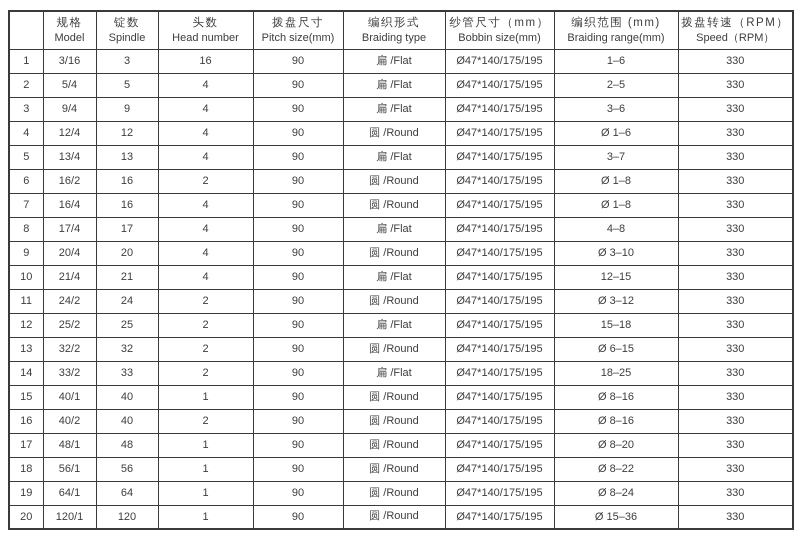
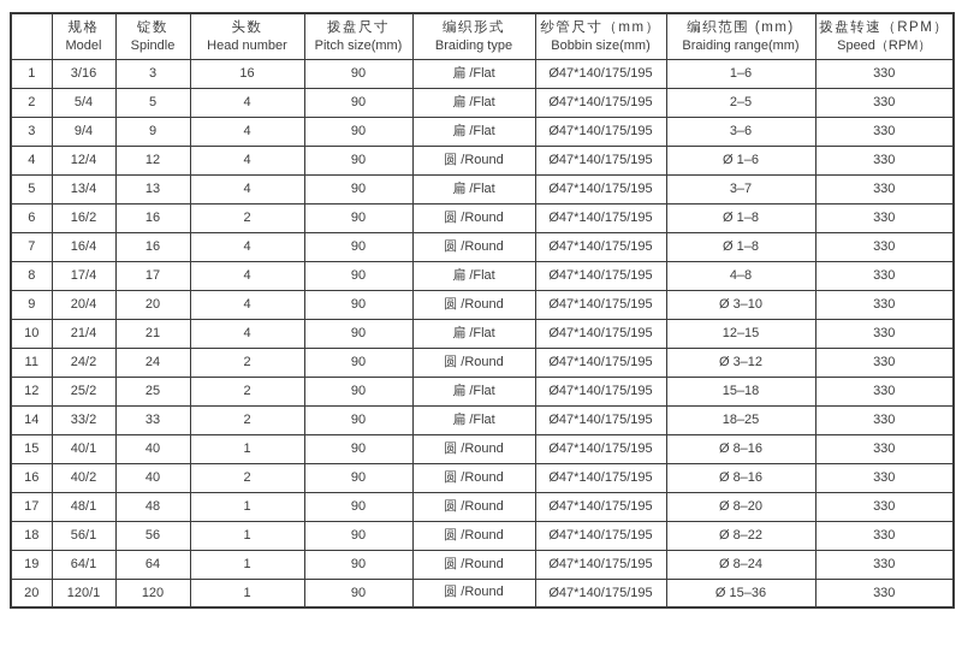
  	规格Model	锭数Spindle	头数Head number	拨盘尺寸Pitch size(mm)	编织形式Braiding type	纱管尺寸（mm）Bobbin size(mm)	编织范围 (mm)Braiding range(mm)	拨盘转速（RPM）Speed（RPM）
  1	3/16	3	16	90	扁 /Flat	Ø47*140/175/195	1–6	330
  2	5/4	5	4	90	扁 /Flat	Ø47*140/175/195	2–5	330
  3	9/4	9	4	90	扁 /Flat	Ø47*140/175/195	3–6	330
  4	12/4	12	4	90	圆 /Round	Ø47*140/175/195	Ø 1–6	330
  5	13/4	13	4	90	扁 /Flat	Ø47*140/175/195	3–7	330
  6	16/2	16	2	90	圆 /Round	Ø47*140/175/195	Ø 1–8	330
  7	16/4	16	4	90	圆 /Round	Ø47*140/175/195	Ø 1–8	330
  8	17/4	17	4	90	扁 /Flat	Ø47*140/175/195	4–8	330
  9	20/4	20	4	90	圆 /Round	Ø47*140/175/195	Ø 3–10	330
  10	21/4	21	4	90	扁 /Flat	Ø47*140/175/195	12–15	330
  11	24/2	24	2	90	圆 /Round	Ø47*140/175/195	Ø 3–12	330
  12	25/2	25	2	90	扁 /Flat	Ø47*140/175/195	15–18	330
- 13	32/2	32	2	90	圆 /Round	Ø47*140/175/195	Ø 6–15	330
  14	33/2	33	2	90	扁 /Flat	Ø47*140/175/195	18–25	330
  15	40/1	40	1	90	圆 /Round	Ø47*140/175/195	Ø 8–16	330
  16	40/2	40	2	90	圆 /Round	Ø47*140/175/195	Ø 8–16	330
  17	48/1	48	1	90	圆 /Round	Ø47*140/175/195	Ø 8–20	330
  18	56/1	56	1	90	圆 /Round	Ø47*140/175/195	Ø 8–22	330
  19	64/1	64	1	90	圆 /Round	Ø47*140/175/195	Ø 8–24	330
  20	120/1	120	1	90	圆 /Round	Ø47*140/175/195	Ø 15–36	330
